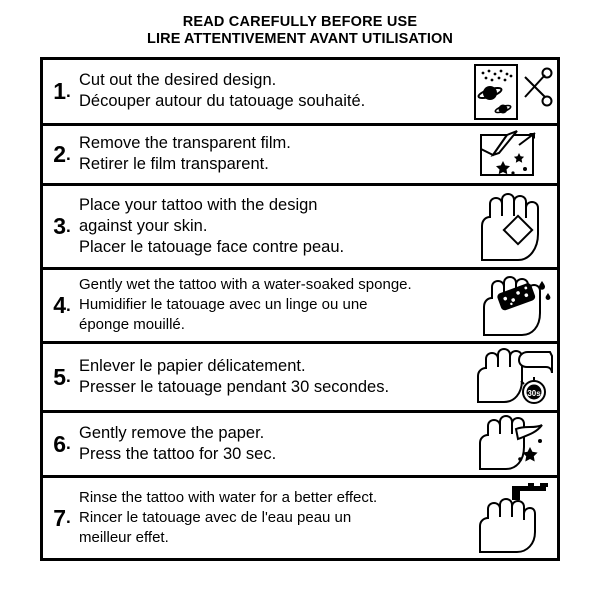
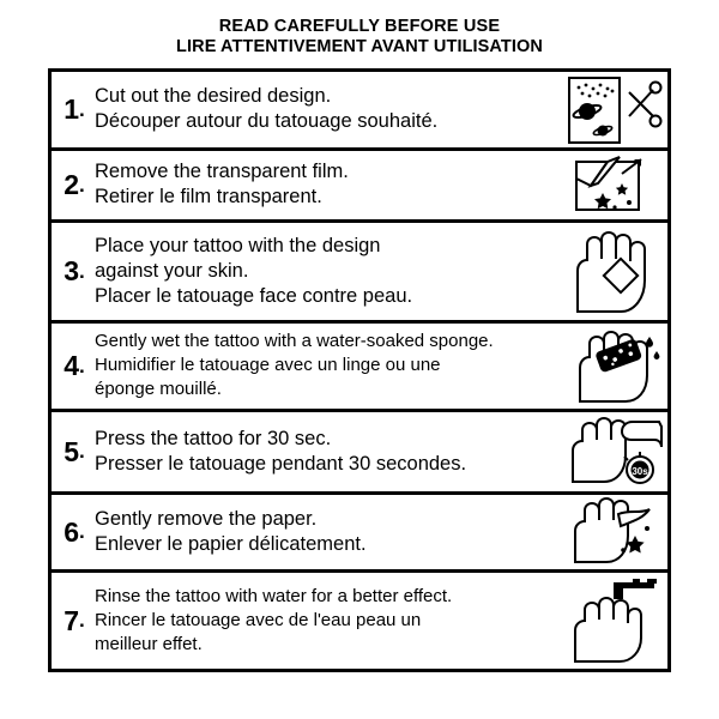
  READ CAREFULLY BEFORE USE
  LIRE ATTENTIVEMENT AVANT UTILISATION
  1
  .
  Cut out the desired design.
  Découper autour du tatouage souhaité.
  2
  .
  Remove the transparent film.
  Retirer le film transparent.
  3
  .
  Place your tattoo with the design
  against your skin.
  Placer le tatouage face contre peau.
  4
  .
  Gently wet the tattoo with a water-soaked sponge.
  Humidifier le tatouage avec un linge ou une
  éponge mouillé.
  5
  .
- Enlever le papier délicatement.
+ Press the tattoo for 30 sec.
  Presser le tatouage pendant 30 secondes.
  30s
  6
  .
  Gently remove the paper.
- Press the tattoo for 30 sec.
+ Enlever le papier délicatement.
  7
  .
  Rinse the tattoo with water for a better effect.
  Rincer le tatouage avec de l'eau peau un
  meilleur effet.
